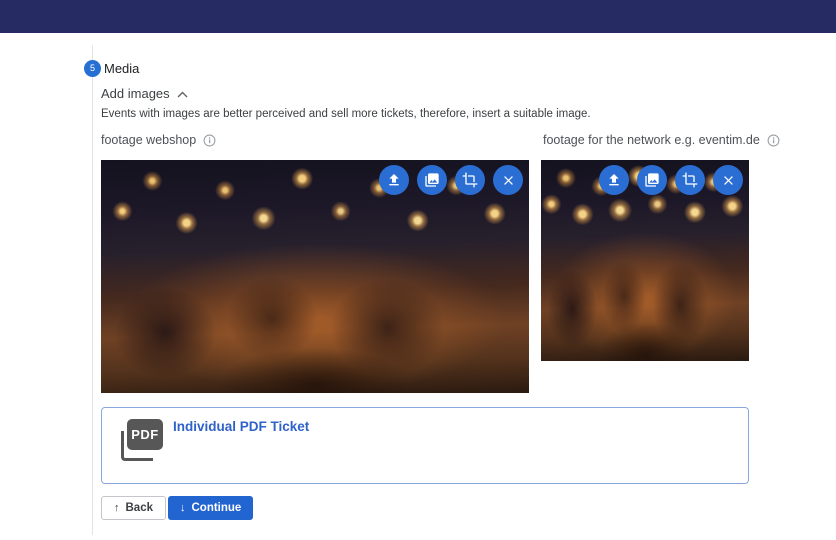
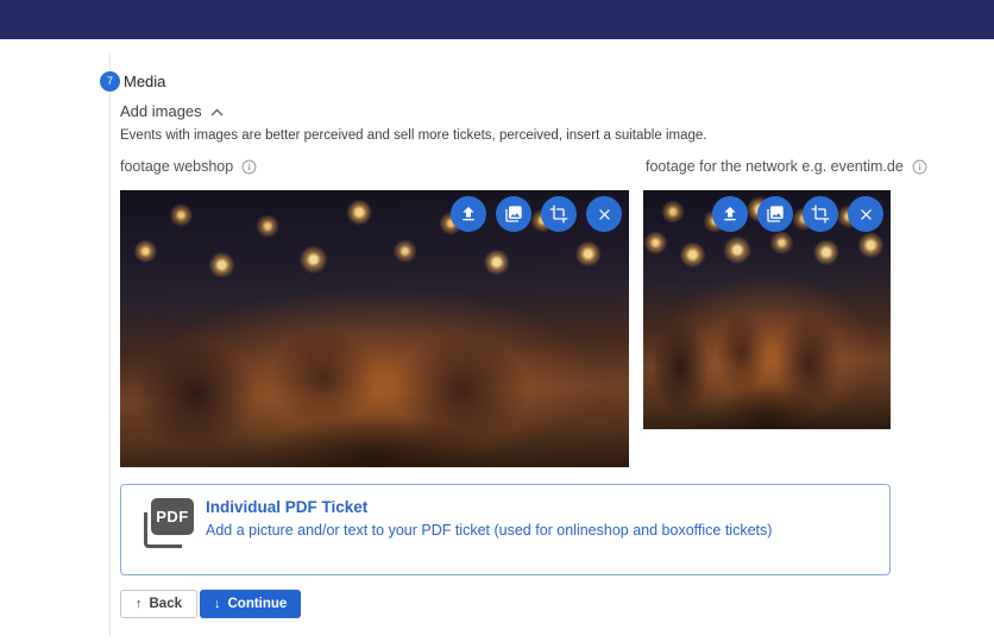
- 5
+ 7
  Media
  Add images
- Events with images are better perceived and sell more tickets, therefore, insert a suitable image.
+ Events with images are better perceived and sell more tickets, perceived, insert a suitable image.
  footage webshop
  footage for the network e.g. eventim.de
  PDF
  Individual PDF Ticket
+ Add a picture and/or text to your PDF ticket (used for onlineshop and boxoffice tickets)
  ↑
  Back
  ↓
  Continue
